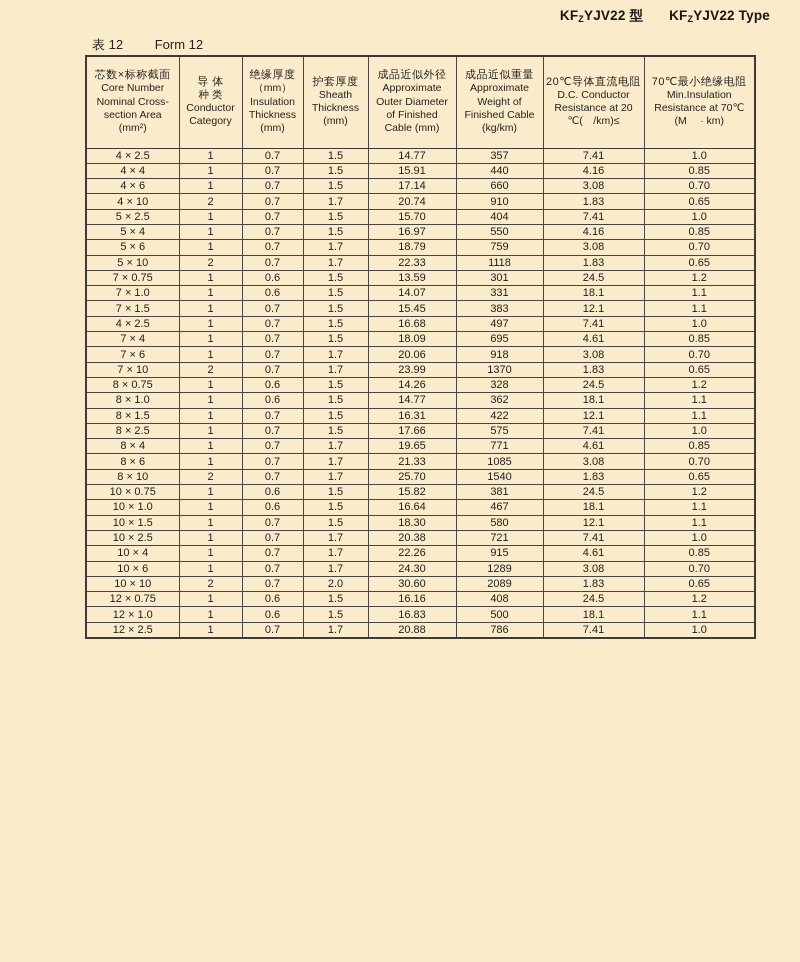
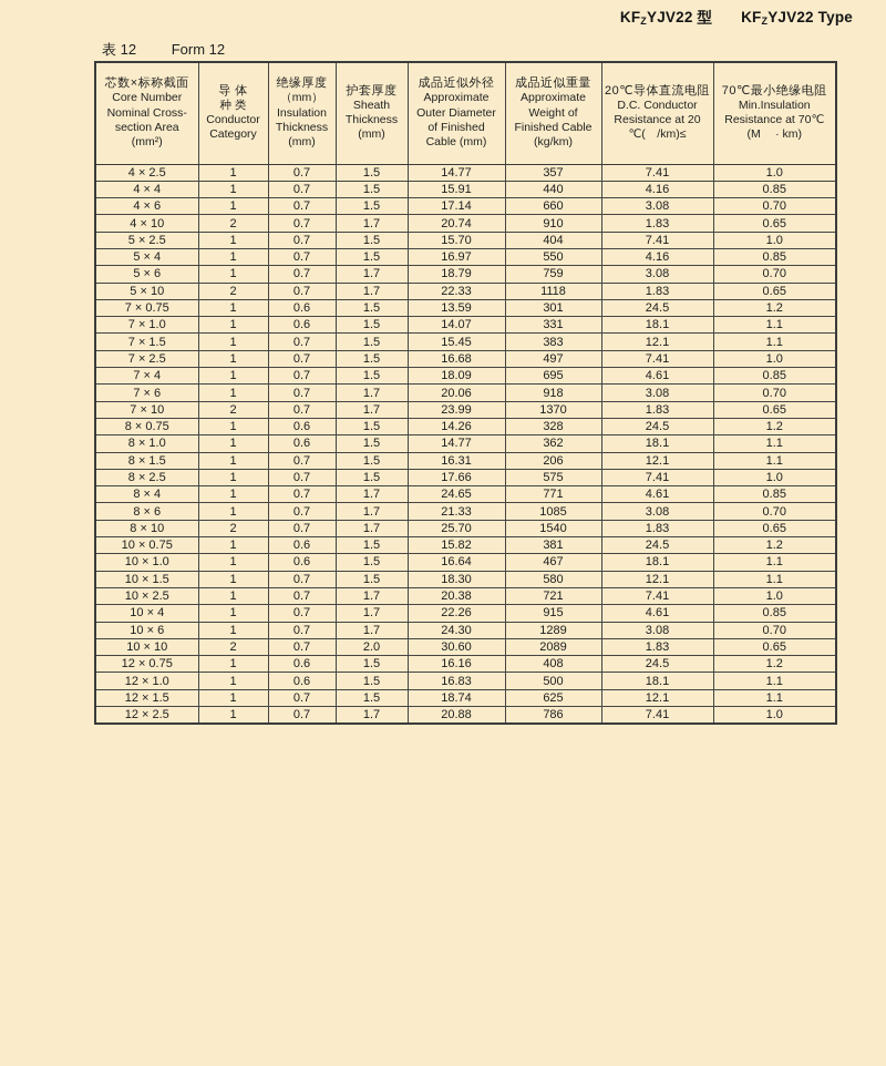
  KFZYJV22 型 KFZYJV22 Type
  表 12 Form 12
  芯数×标称截面Core NumberNominal Cross-section Area(mm²)	导 体种 类ConductorCategory	绝缘厚度（mm）InsulationThickness(mm)	护套厚度SheathThickness(mm)	成品近似外径ApproximateOuter Diameterof FinishedCable (mm)	成品近似重量ApproximateWeight ofFinished Cable(kg/km)	20℃导体直流电阻D.C. ConductorResistance at 20℃( /km)≤	70℃最小绝缘电阻Min.InsulationResistance at 70℃(M · km)
  4 × 2.5	1	0.7	1.5	14.77	357	7.41	1.0
  4 × 4	1	0.7	1.5	15.91	440	4.16	0.85
  4 × 6	1	0.7	1.5	17.14	660	3.08	0.70
  4 × 10	2	0.7	1.7	20.74	910	1.83	0.65
  5 × 2.5	1	0.7	1.5	15.70	404	7.41	1.0
  5 × 4	1	0.7	1.5	16.97	550	4.16	0.85
  5 × 6	1	0.7	1.7	18.79	759	3.08	0.70
  5 × 10	2	0.7	1.7	22.33	1118	1.83	0.65
  7 × 0.75	1	0.6	1.5	13.59	301	24.5	1.2
  7 × 1.0	1	0.6	1.5	14.07	331	18.1	1.1
  7 × 1.5	1	0.7	1.5	15.45	383	12.1	1.1
- 4 × 2.5	1	0.7	1.5	16.68	497	7.41	1.0
+ 7 × 2.5	1	0.7	1.5	16.68	497	7.41	1.0
  7 × 4	1	0.7	1.5	18.09	695	4.61	0.85
  7 × 6	1	0.7	1.7	20.06	918	3.08	0.70
  7 × 10	2	0.7	1.7	23.99	1370	1.83	0.65
  8 × 0.75	1	0.6	1.5	14.26	328	24.5	1.2
  8 × 1.0	1	0.6	1.5	14.77	362	18.1	1.1
- 8 × 1.5	1	0.7	1.5	16.31	422	12.1	1.1
+ 8 × 1.5	1	0.7	1.5	16.31	206	12.1	1.1
  8 × 2.5	1	0.7	1.5	17.66	575	7.41	1.0
- 8 × 4	1	0.7	1.7	19.65	771	4.61	0.85
+ 8 × 4	1	0.7	1.7	24.65	771	4.61	0.85
  8 × 6	1	0.7	1.7	21.33	1085	3.08	0.70
  8 × 10	2	0.7	1.7	25.70	1540	1.83	0.65
  10 × 0.75	1	0.6	1.5	15.82	381	24.5	1.2
  10 × 1.0	1	0.6	1.5	16.64	467	18.1	1.1
  10 × 1.5	1	0.7	1.5	18.30	580	12.1	1.1
  10 × 2.5	1	0.7	1.7	20.38	721	7.41	1.0
  10 × 4	1	0.7	1.7	22.26	915	4.61	0.85
  10 × 6	1	0.7	1.7	24.30	1289	3.08	0.70
  10 × 10	2	0.7	2.0	30.60	2089	1.83	0.65
  12 × 0.75	1	0.6	1.5	16.16	408	24.5	1.2
  12 × 1.0	1	0.6	1.5	16.83	500	18.1	1.1
+ 12 × 1.5	1	0.7	1.5	18.74	625	12.1	1.1
  12 × 2.5	1	0.7	1.7	20.88	786	7.41	1.0
